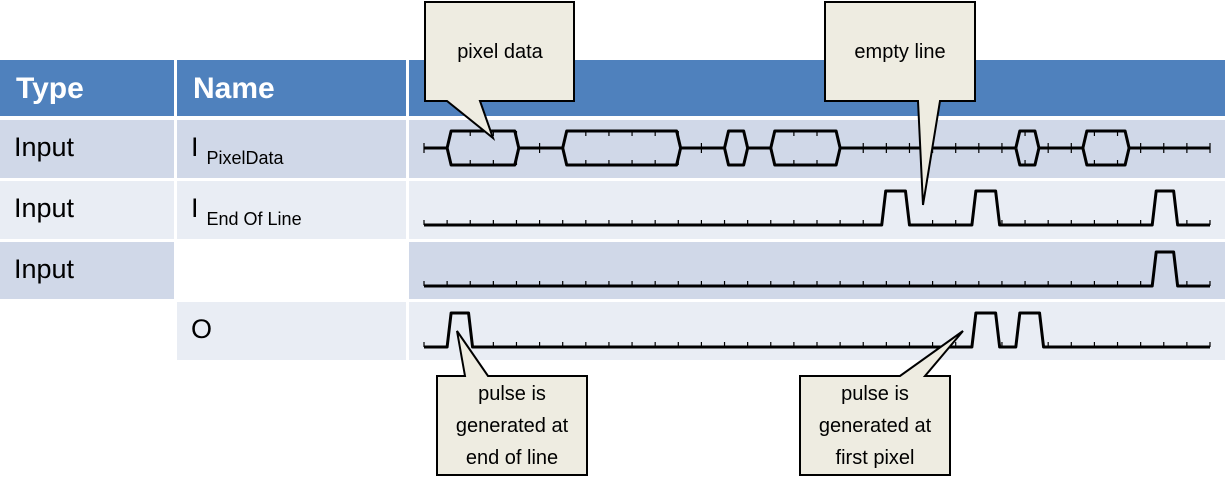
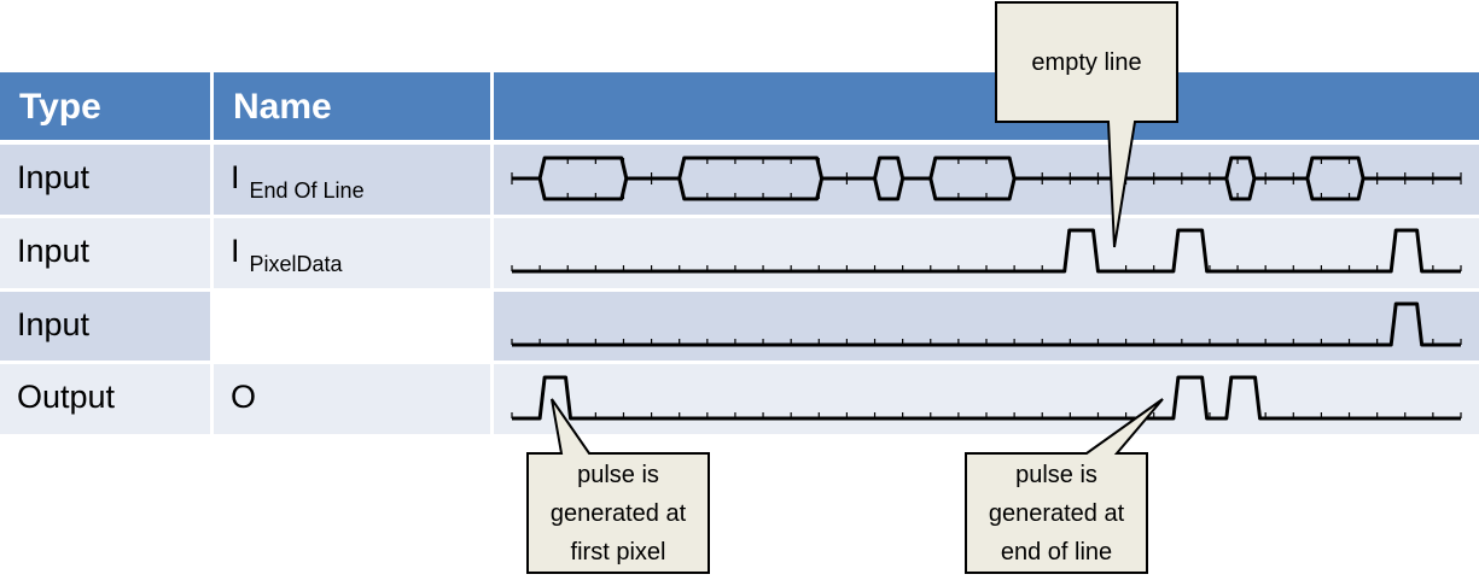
  Type
  Name
  Input
- I PixelData
+ I End Of Line
  Input
- I End Of Line
+ I PixelData
  Input
+ Output
  O
- pixel data
  empty line
  pulse is
  generated at
- end of line
+ first pixel
  pulse is
  generated at
- first pixel
+ end of line
